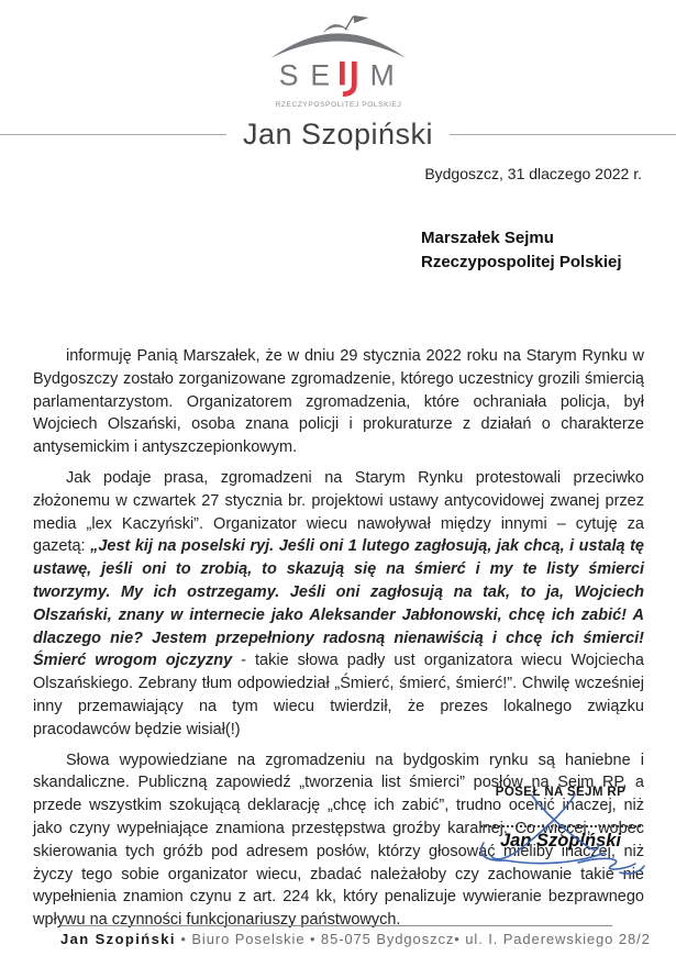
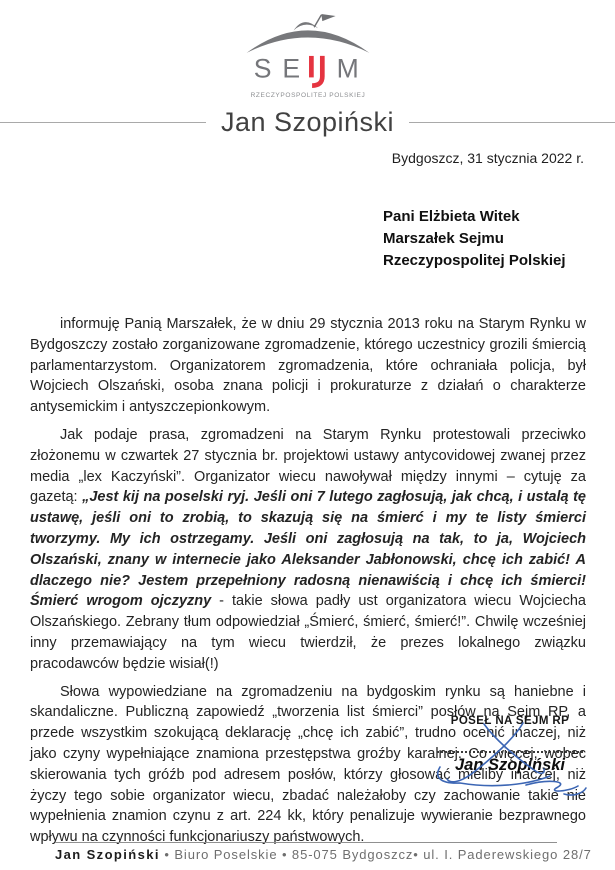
  S
  E
  M
  Jan Szopiński
- Bydgoszcz, 31 dlaczego 2022 r.
+ Bydgoszcz, 31 stycznia 2022 r.
+ Pani Elżbieta Witek
  Marszałek Sejmu
  Rzeczypospolitej Polskiej
- informuję Panią Marszałek, że w dniu 29 stycznia 2022 roku na Starym Rynku w Bydgoszczy zostało zorganizowane zgromadzenie, którego uczestnicy grozili śmiercią parlamentarzystom. Organizatorem zgromadzenia, które ochraniała policja, był Wojciech Olszański, osoba znana policji i prokuraturze z działań o charakterze antysemickim i antyszczepionkowym.
+ informuję Panią Marszałek, że w dniu 29 stycznia 2013 roku na Starym Rynku w Bydgoszczy zostało zorganizowane zgromadzenie, którego uczestnicy grozili śmiercią parlamentarzystom. Organizatorem zgromadzenia, które ochraniała policja, był Wojciech Olszański, osoba znana policji i prokuraturze z działań o charakterze antysemickim i antyszczepionkowym.
- Jak podaje prasa, zgromadzeni na Starym Rynku protestowali przeciwko złożonemu w czwartek 27 stycznia br. projektowi ustawy antycovidowej zwanej przez media „lex Kaczyński”. Organizator wiecu nawoływał między innymi – cytuję za gazetą: „Jest kij na poselski ryj. Jeśli oni 1 lutego zagłosują, jak chcą, i ustalą tę ustawę, jeśli oni to zrobią, to skazują się na śmierć i my te listy śmierci tworzymy. My ich ostrzegamy. Jeśli oni zagłosują na tak, to ja, Wojciech Olszański, znany w internecie jako Aleksander Jabłonowski, chcę ich zabić! A dlaczego nie? Jestem przepełniony radosną nienawiścią i chcę ich śmierci! Śmierć wrogom ojczyzny - takie słowa padły ust organizatora wiecu Wojciecha Olszańskiego. Zebrany tłum odpowiedział „Śmierć, śmierć, śmierć!”. Chwilę wcześniej inny przemawiający na tym wiecu twierdził, że prezes lokalnego związku pracodawców będzie wisiał(!)
+ Jak podaje prasa, zgromadzeni na Starym Rynku protestowali przeciwko złożonemu w czwartek 27 stycznia br. projektowi ustawy antycovidowej zwanej przez media „lex Kaczyński”. Organizator wiecu nawoływał między innymi – cytuję za gazetą: „Jest kij na poselski ryj. Jeśli oni 7 lutego zagłosują, jak chcą, i ustalą tę ustawę, jeśli oni to zrobią, to skazują się na śmierć i my te listy śmierci tworzymy. My ich ostrzegamy. Jeśli oni zagłosują na tak, to ja, Wojciech Olszański, znany w internecie jako Aleksander Jabłonowski, chcę ich zabić! A dlaczego nie? Jestem przepełniony radosną nienawiścią i chcę ich śmierci! Śmierć wrogom ojczyzny - takie słowa padły ust organizatora wiecu Wojciecha Olszańskiego. Zebrany tłum odpowiedział „Śmierć, śmierć, śmierć!”. Chwilę wcześniej inny przemawiający na tym wiecu twierdził, że prezes lokalnego związku pracodawców będzie wisiał(!)
  Słowa wypowiedziane na zgromadzeniu na bydgoskim rynku są haniebne i skandaliczne. Publiczną zapowiedź „tworzenia list śmierci” posłów na Sejm RP, a przede wszystkim szokującą deklarację „chcę ich zabić”, trudno oceić inaczej, niż jako czyny wypełniające znamiona przestępstwa groźby karalnej. Co więcej, wobec skierowania tych gróźb pod adresem posłów, którzy głosować mieliby inaczej, niż życzy tego sobie organizator wiecu, zbadać należałoby czy zachowanie takieie wypełnienia znamion czynu z art. 224 kk, który penalizuje wywieranie bezprawnego wpływu na czynności funkcjonariuszy państwowych.
  POSEŁ NA SEJM RP
  Jan Szopiński
- Jan Szopiński • Biuro Poselskie • 85-075 Bydgoszcz• ul. I. Paderewskiego 28/2
+ Jan Szopiński • Biuro Poselskie • 85-075 Bydgoszcz• ul. I. Paderewskiego 28/7
